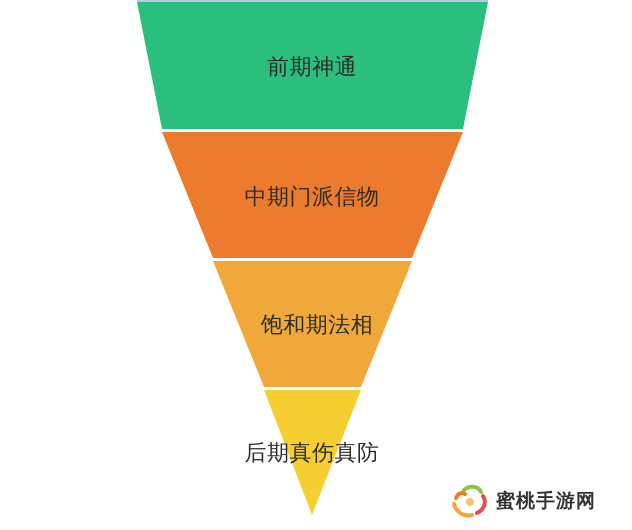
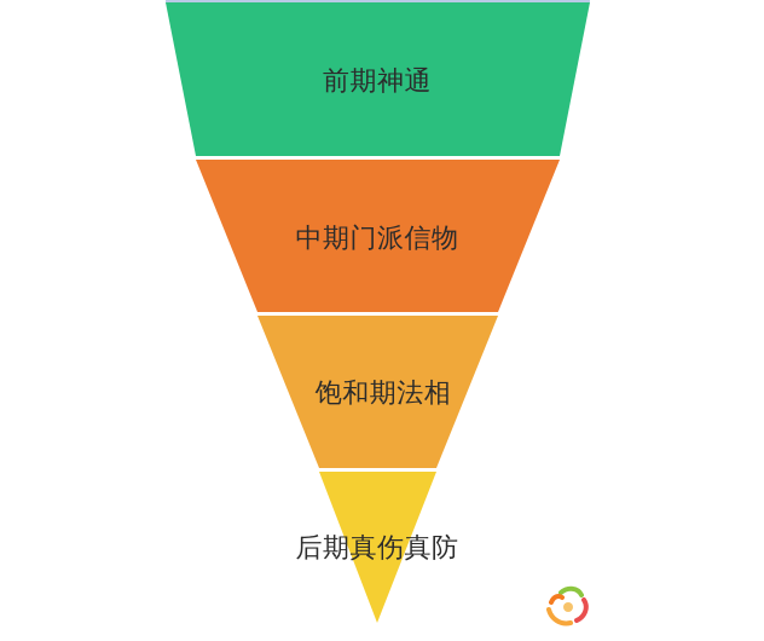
  前期神通
  中期门派信物
  饱和期法相
  后期真伤真防
- 蜜桃手游网
